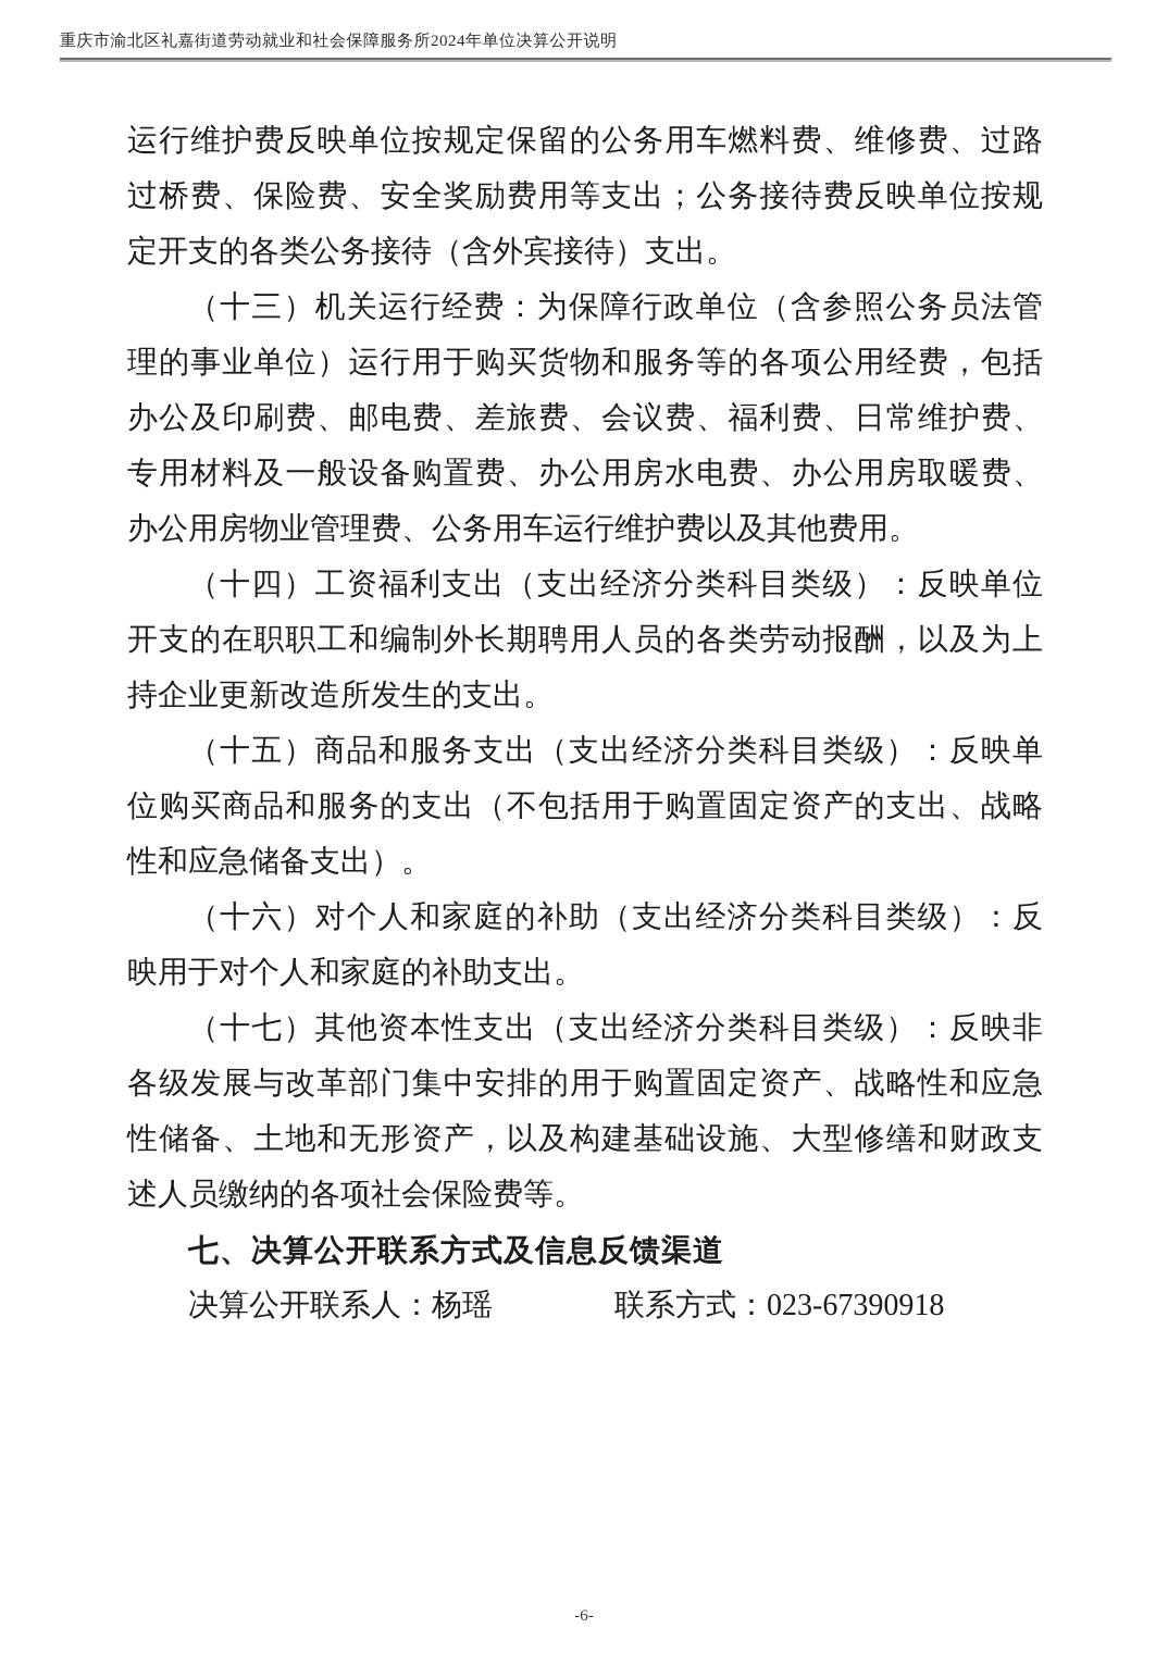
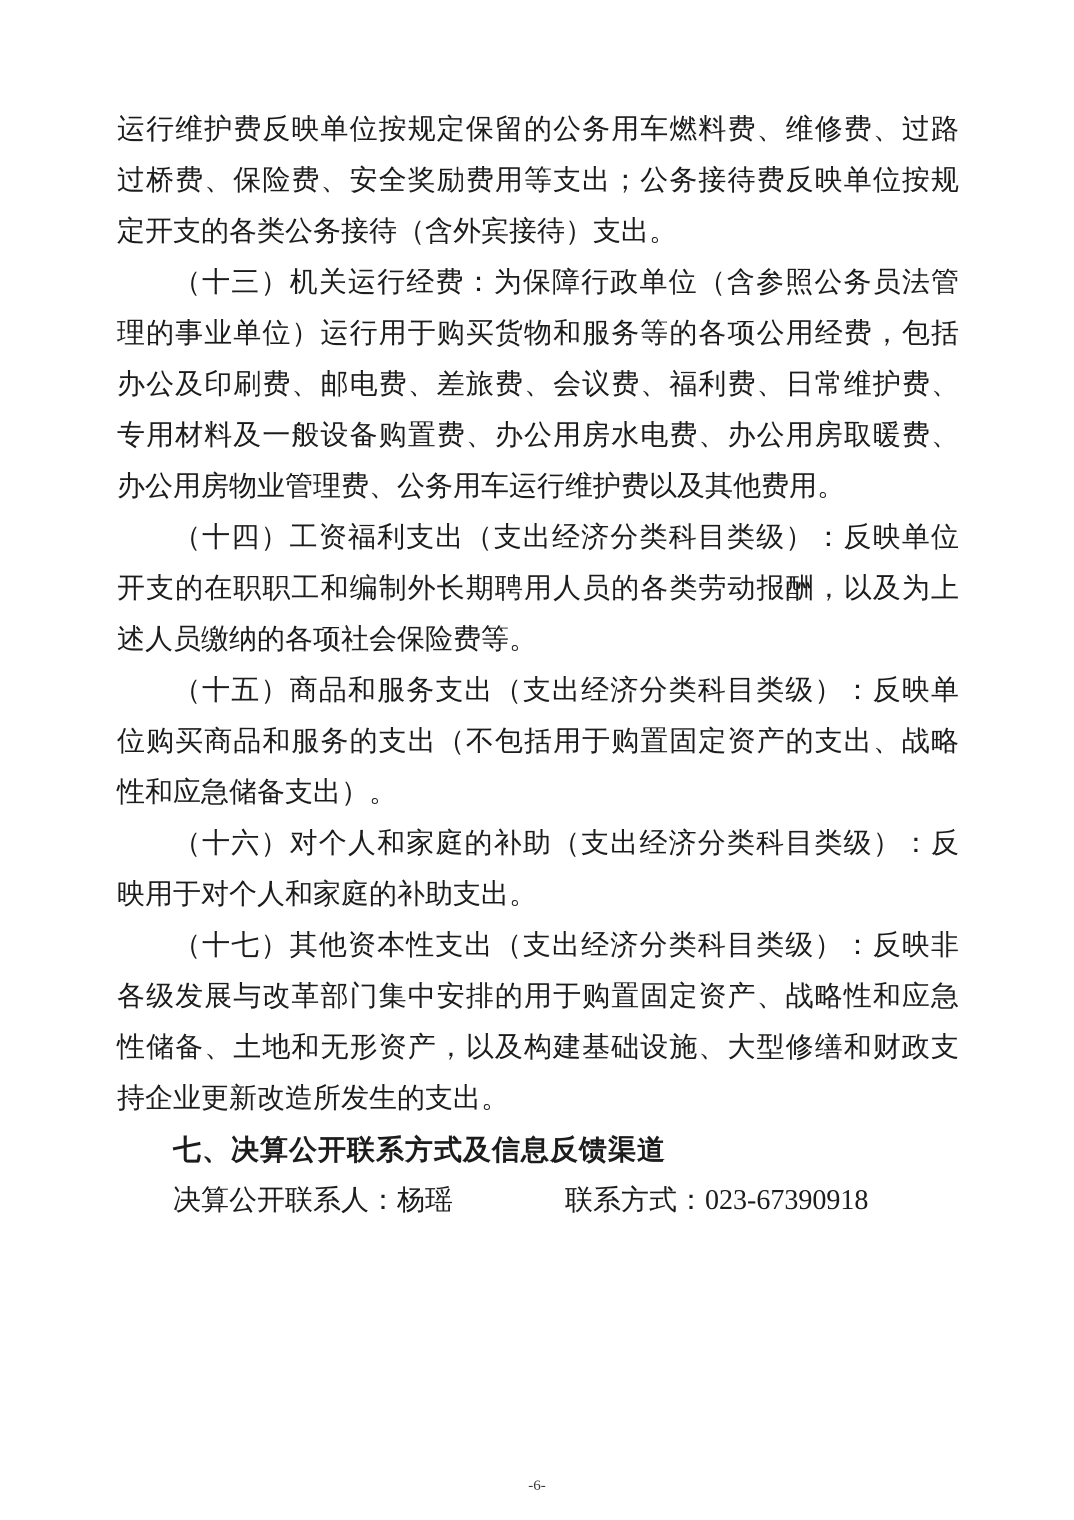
- 重庆市渝北区礼嘉街道劳动就业和社会保障服务所2024年单位决算公开说明
  运行维护费反映单位按规定保留的公务用车燃料费、维修费、过路
  过桥费、保险费、安全奖励费用等支出；公务接待费反映单位按规
  定开支的各类公务接待（含外宾接待）支出。
  （十三）机关运行经费：为保障行政单位（含参照公务员法管
  理的事业单位）运行用于购买货物和服务等的各项公用经费，包括
  办公及印刷费、邮电费、差旅费、会议费、福利费、日常维护费、
  专用材料及一般设备购置费、办公用房水电费、办公用房取暖费、
  办公用房物业管理费、公务用车运行维护费以及其他费用。
  （十四）工资福利支出（支出经济分类科目类级）：反映单位
  开支的在职职工和编制外长期聘用人员的各类劳动报酬，以及为上
- 持企业更新改造所发生的支出。
+ 述人员缴纳的各项社会保险费等。
  （十五）商品和服务支出（支出经济分类科目类级）：反映单
  位购买商品和服务的支出（不包括用于购置固定资产的支出、战略
  性和应急储备支出）。
  （十六）对个人和家庭的补助（支出经济分类科目类级）：反
  映用于对个人和家庭的补助支出。
  （十七）其他资本性支出（支出经济分类科目类级）：反映非
  各级发展与改革部门集中安排的用于购置固定资产、战略性和应急
  性储备、土地和无形资产，以及构建基础设施、大型修缮和财政支
- 述人员缴纳的各项社会保险费等。
+ 持企业更新改造所发生的支出。
  七、决算公开联系方式及信息反馈渠道
  决算公开联系人：杨瑶 联系方式：023-67390918
  -6-
